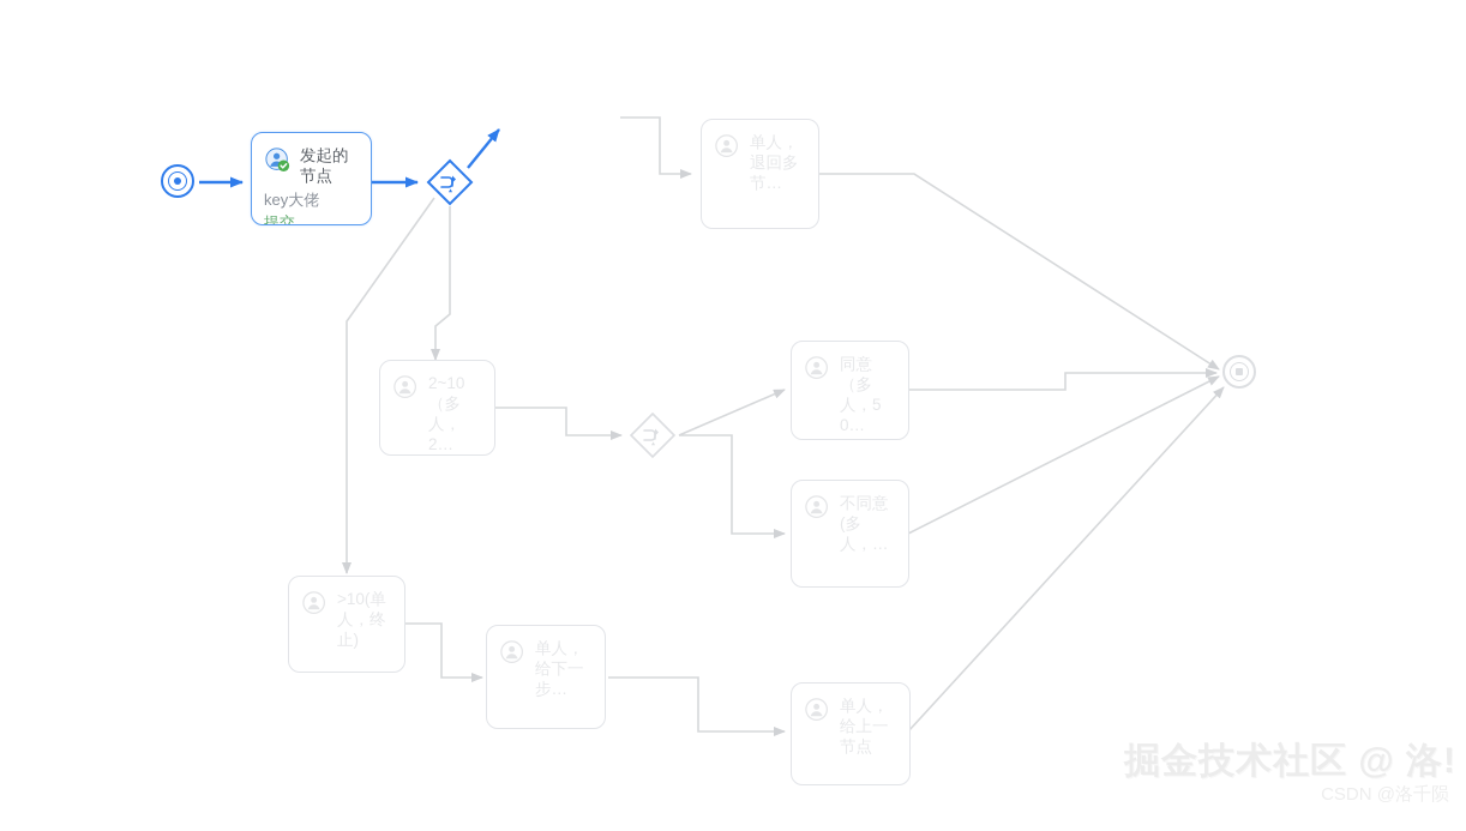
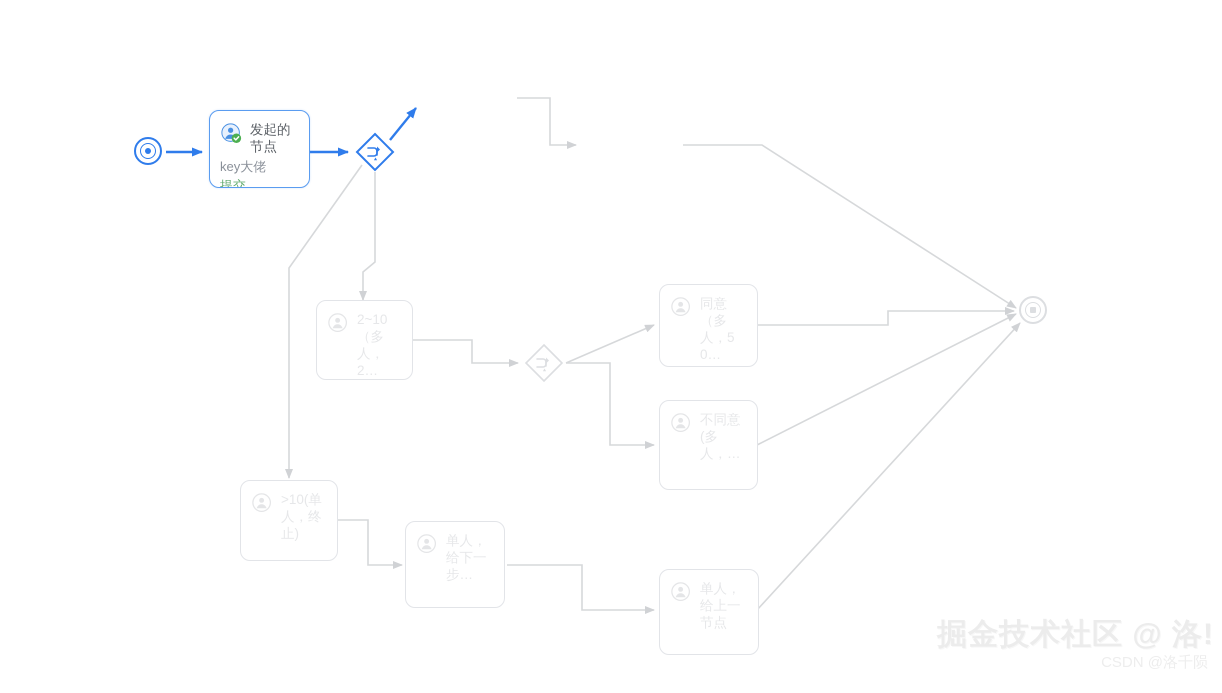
  发起的节点
  key大佬
  提交
- 单人，退回多节…
  2~10（多人，2…
  同意（多人，50…
  不同意(多人，…
  >10(单人，终止)
  单人，给下一步…
  单人，给上一节点
